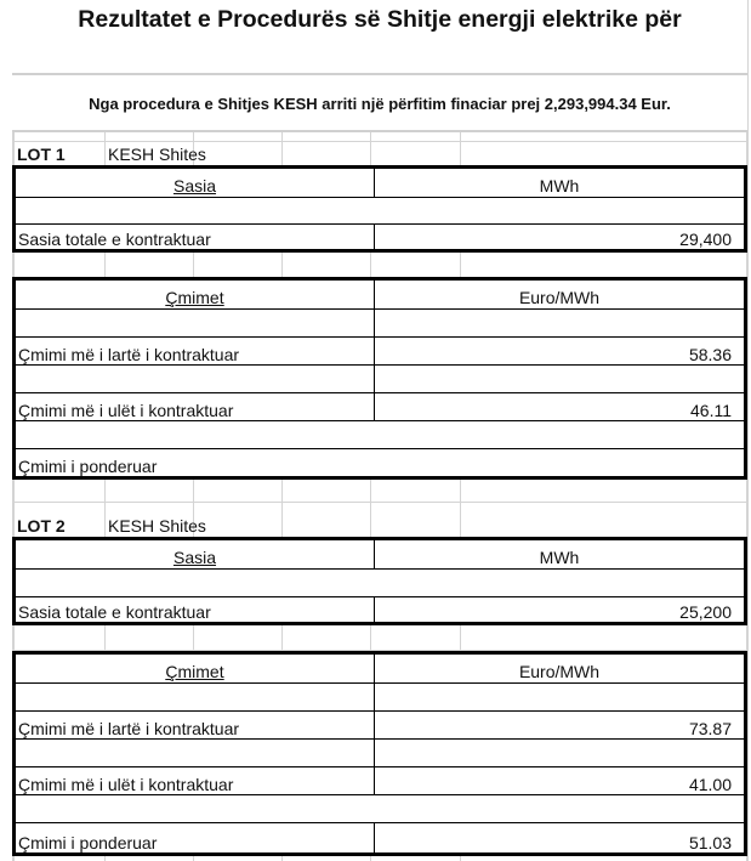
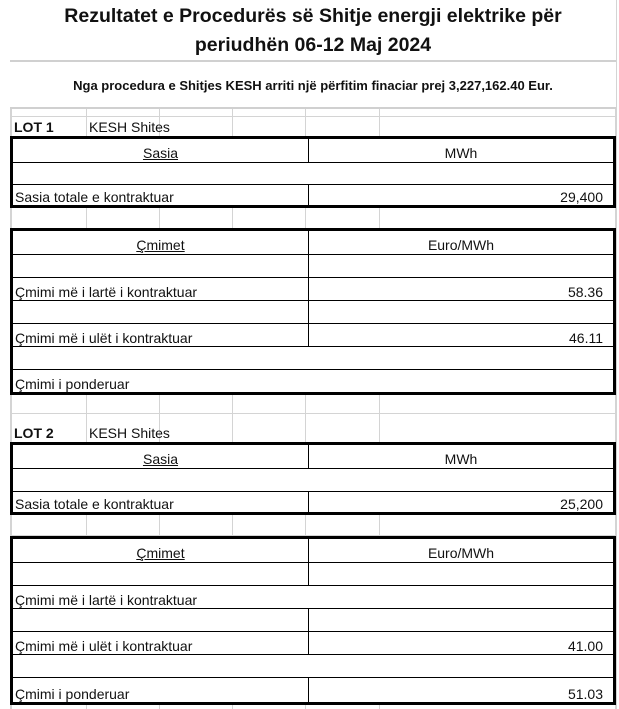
  Rezultatet e Procedurës së Shitje energji elektrike për
+ periudhën 06-12 Maj 2024
- Nga procedura e Shitjes KESH arriti një përfitim finaciar prej 2,293,994.34 Eur.
+ Nga procedura e Shitjes KESH arriti një përfitim finaciar prej 3,227,162.40 Eur.
  LOT 1
  KESH Shites
  Sasia
  MWh
  Sasia totale e kontraktuar
  29,400
  Çmimet
  Euro/MWh
  Çmimi më i lartë i kontraktuar
  58.36
  Çmimi më i ulët i kontraktuar
  46.11
  Çmimi i ponderuar
  LOT 2
  KESH Shites
  Sasia
  MWh
  Sasia totale e kontraktuar
  25,200
  Çmimet
  Euro/MWh
  Çmimi më i lartë i kontraktuar
- 73.87
  Çmimi më i ulët i kontraktuar
  41.00
  Çmimi i ponderuar
  51.03
